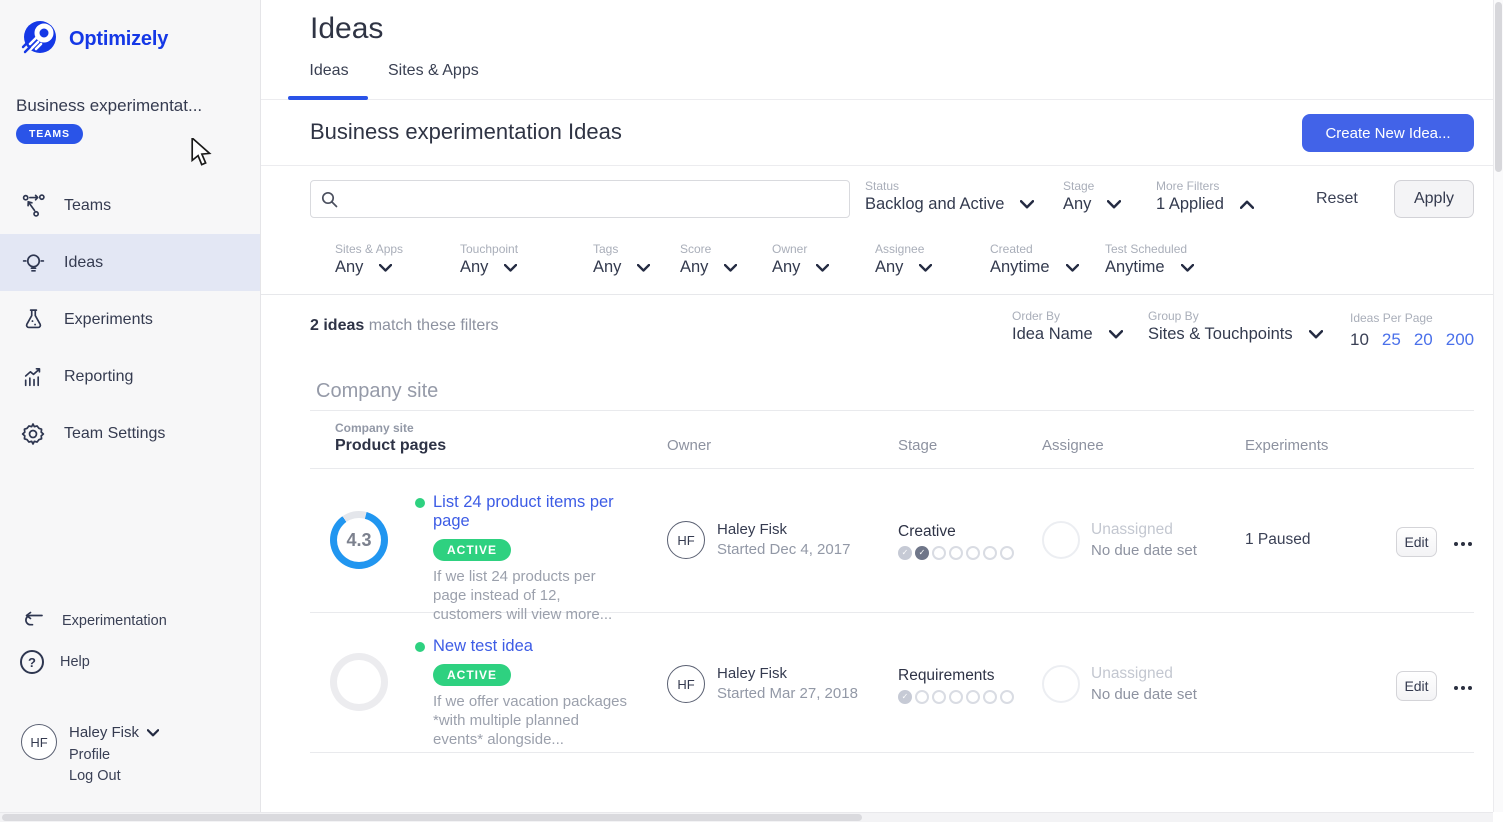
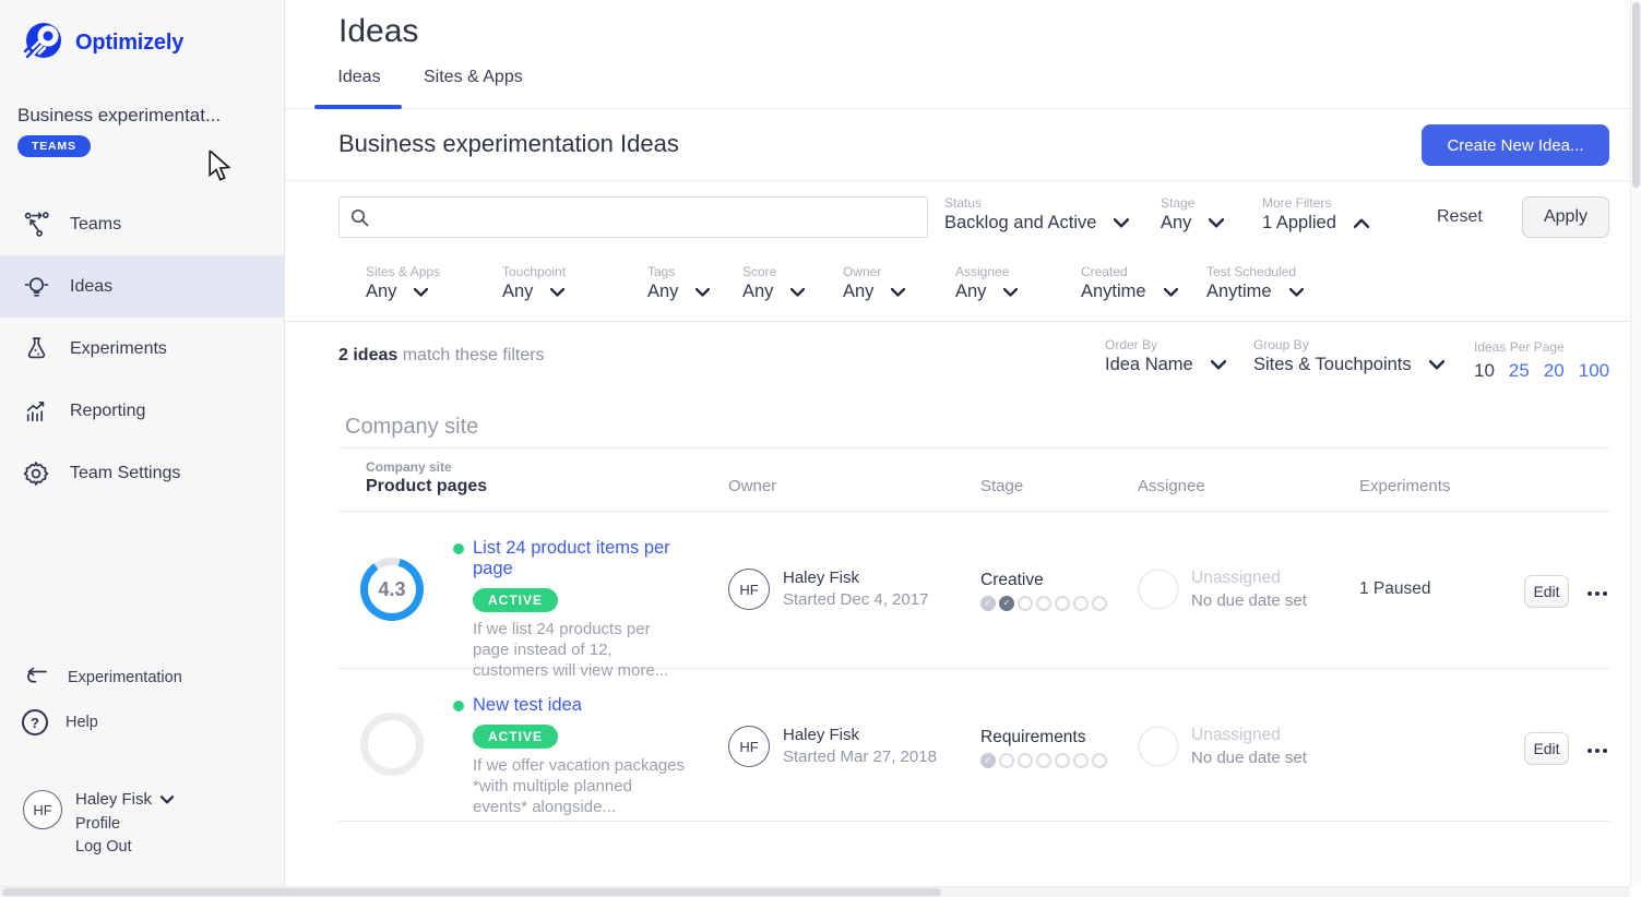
  Optimizely
  Business experimentat...
  TEAMS
  Teams
  Ideas
  Experiments
  Reporting
  Team Settings
  Experimentation
  ?
  Help
  HF
  Haley Fisk
  Profile
  Log Out
  Ideas
  Ideas
  Sites & Apps
  Business experimentation Ideas
  Create New Idea...
  Status
  Backlog and Active
  Stage
  Any
  More Filters
  1 Applied
  Reset
  Apply
  Sites & Apps
  Any
  Touchpoint
  Any
  Tags
  Any
  Score
  Any
  Owner
  Any
  Assignee
  Any
  Created
  Anytime
  Test Scheduled
  Anytime
  2 ideas match these filters
  Order By
  Idea Name
  Group By
  Sites & Touchpoints
  Ideas Per Page
  10
  25
  20
- 200
+ 100
  Company site
  Company site
  Product pages
  Owner
  Stage
  Assignee
  Experiments
  4.3
  List 24 product items per page
  ACTIVE
  If we list 24 products per page instead of 12, customers will view more...
  HF
  Haley Fisk
  Started Dec 4, 2017
  Creative
  Unassigned
  No due date set
  1 Paused
  Edit
  New test idea
  ACTIVE
  If we offer vacation packages *with multiple planned events* alongside...
  HF
  Haley Fisk
  Started Mar 27, 2018
  Requirements
  Unassigned
  No due date set
  Edit
